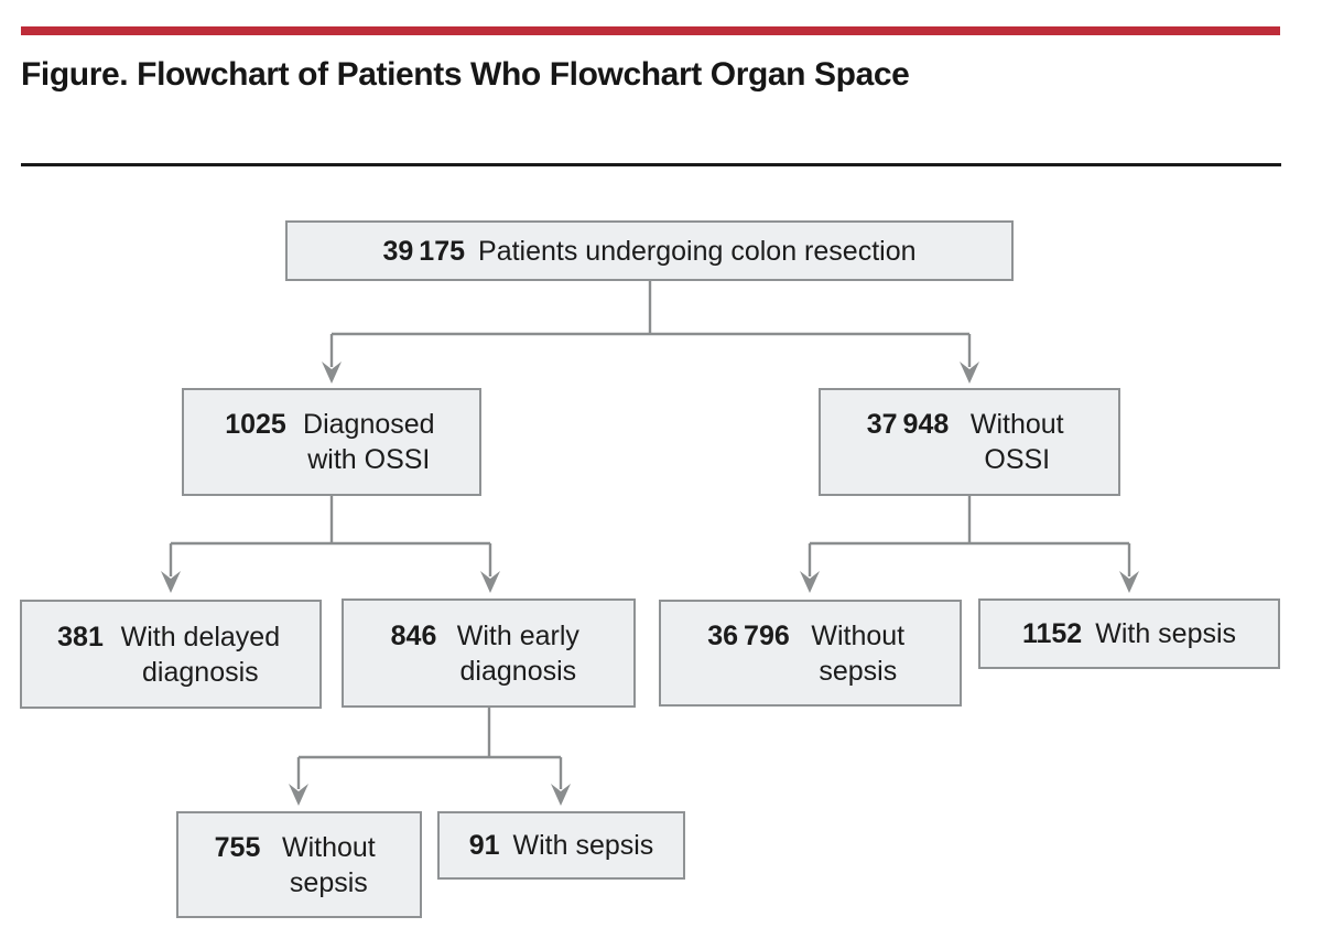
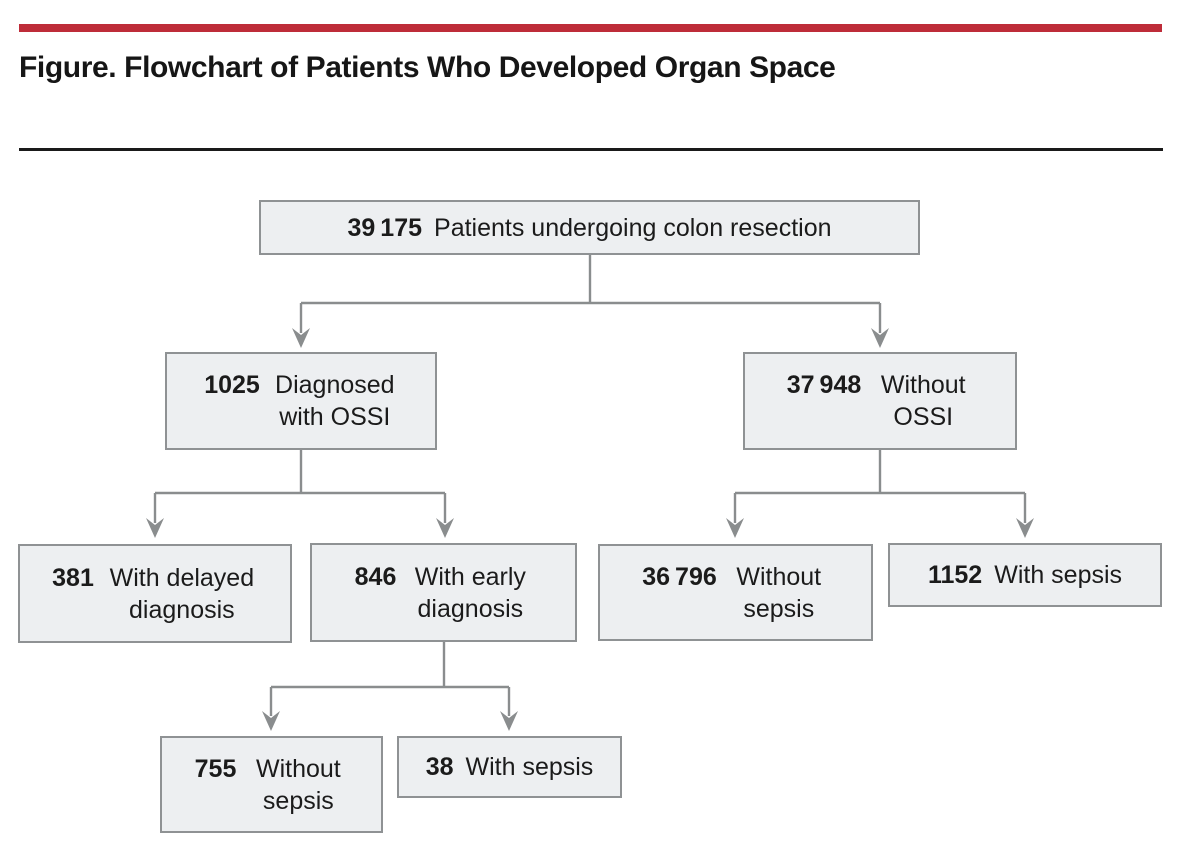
- Figure. Flowchart of Patients Who Flowchart Organ Space
+ Figure. Flowchart of Patients Who Developed Organ Space
  39 175
  Patients undergoing colon resection
  1025
  Diagnosed with OSSI
  37 948
  Without OSSI
  381
  With delayed diagnosis
  846
  With early diagnosis
  36 796
  Without sepsis
  1152
  With sepsis
  755
  Without sepsis
- 91
+ 38
  With sepsis
